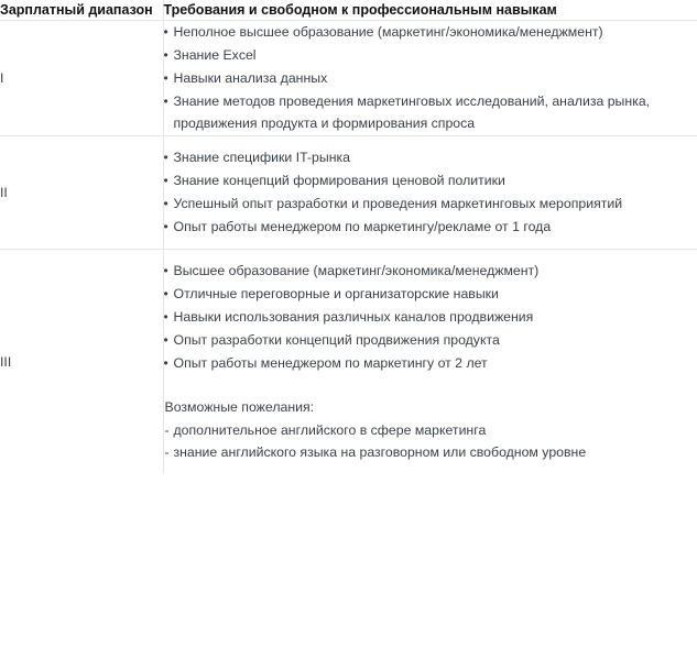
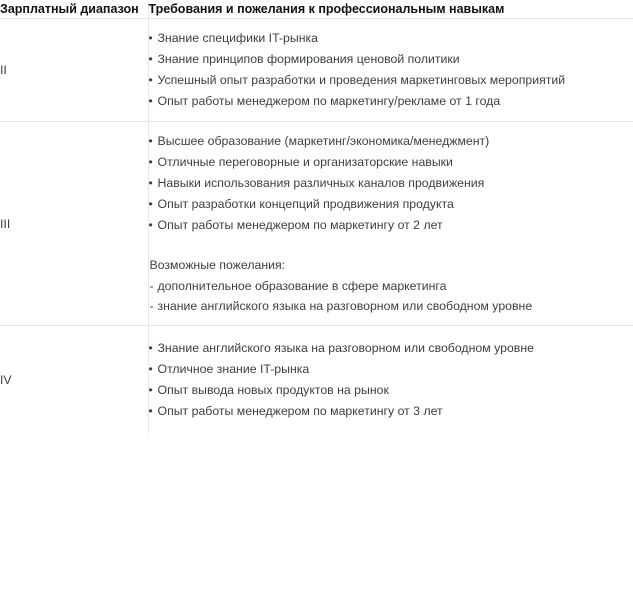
- Зарплатный диапазон	Требования и свободном к профессиональным навыкам
+ Зарплатный диапазон	Требования и пожелания к профессиональным навыкам
- I	Неполное высшее образование (маркетинг/экономика/менеджмент) Знание Excel Навыки анализа данных Знание методов проведения маркетинговых исследований, анализа рынка, продвижения продукта и формирования спроса
- II	Знание специфики IT-рынка Знание концепций формирования ценовой политики Успешный опыт разработки и проведения маркетинговых мероприятий Опыт работы менеджером по маркетингу/рекламе от 1 года
+ II	Знание специфики IT-рынка Знание принципов формирования ценовой политики Успешный опыт разработки и проведения маркетинговых мероприятий Опыт работы менеджером по маркетингу/рекламе от 1 года
- III	Высшее образование (маркетинг/экономика/менеджмент) Отличные переговорные и организаторские навыки Навыки использования различных каналов продвижения Опыт разработки концепций продвижения продукта Опыт работы менеджером по маркетингу от 2 лет Возможные пожелания: дополнительное английского в сфере маркетинга знание английского языка на разговорном или свободном уровне
+ III	Высшее образование (маркетинг/экономика/менеджмент) Отличные переговорные и организаторские навыки Навыки использования различных каналов продвижения Опыт разработки концепций продвижения продукта Опыт работы менеджером по маркетингу от 2 лет Возможные пожелания: дополнительное образование в сфере маркетинга знание английского языка на разговорном или свободном уровне
+ IV	Знание английского языка на разговорном или свободном уровне Отличное знание IT-рынка Опыт вывода новых продуктов на рынок Опыт работы менеджером по маркетингу от 3 лет
